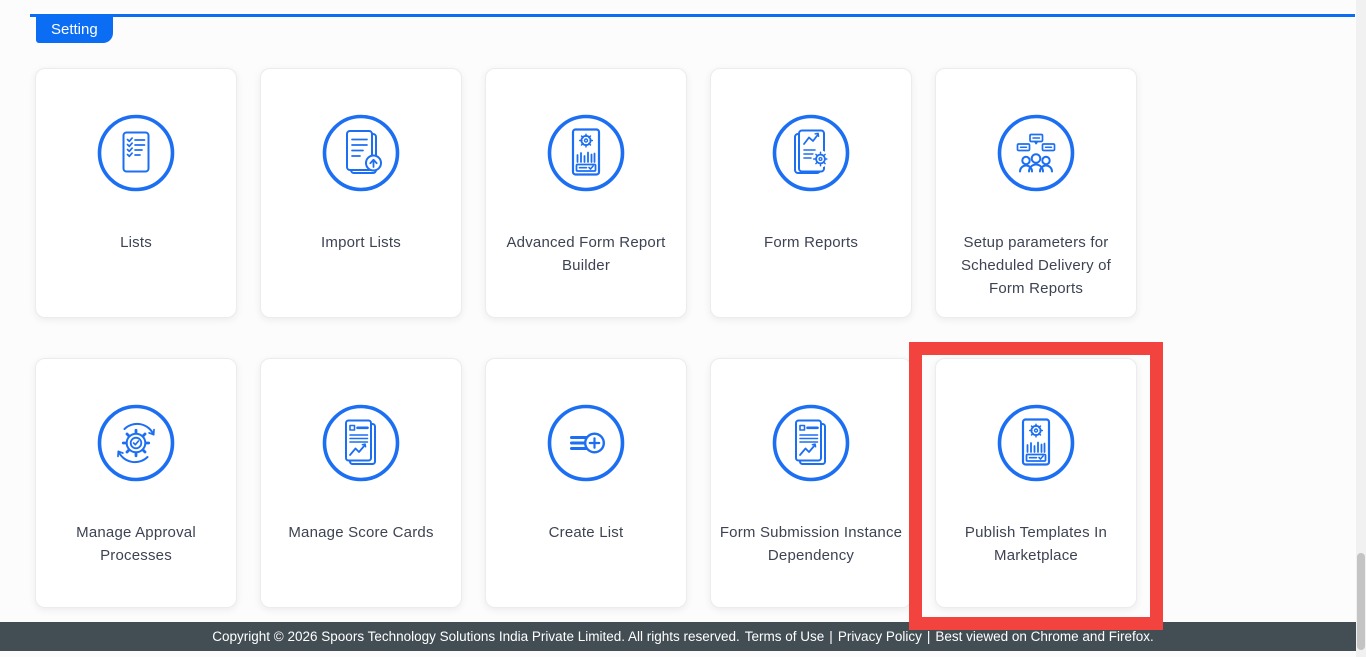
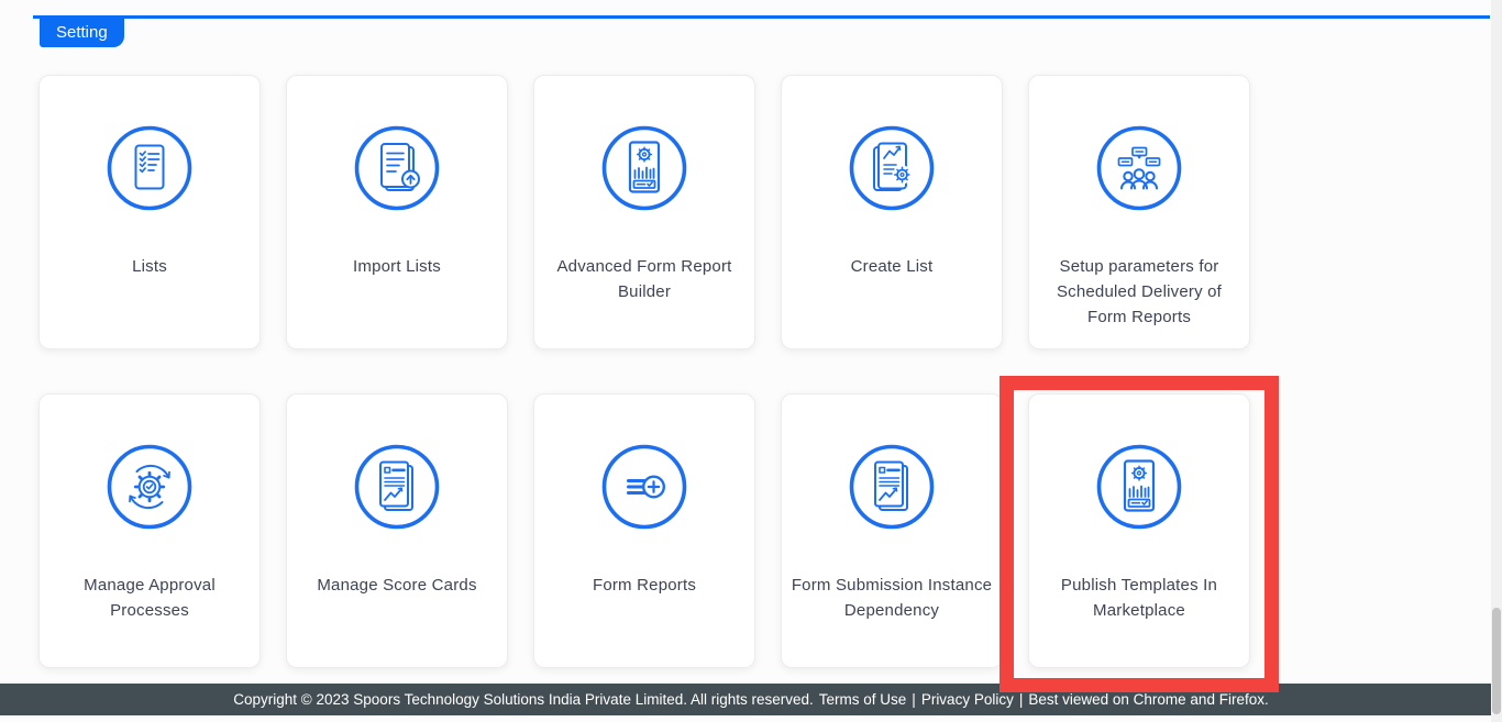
  Setting
  Lists
  Import Lists
  Advanced Form Report Builder
- Form Reports
+ Create List
  Setup parameters for Scheduled Delivery of Form Reports
  Manage Approval Processes
  Manage Score Cards
- Create List
+ Form Reports
  Form Submission Instance Dependency
  Publish Templates In Marketplace
- Copyright © 2026 Spoors Technology Solutions India Private Limited. All rights reserved.
+ Copyright © 2023 Spoors Technology Solutions India Private Limited. All rights reserved.
  Terms of Use
  |
  Privacy Policy
  |
  Best viewed on Chrome and Firefox.
